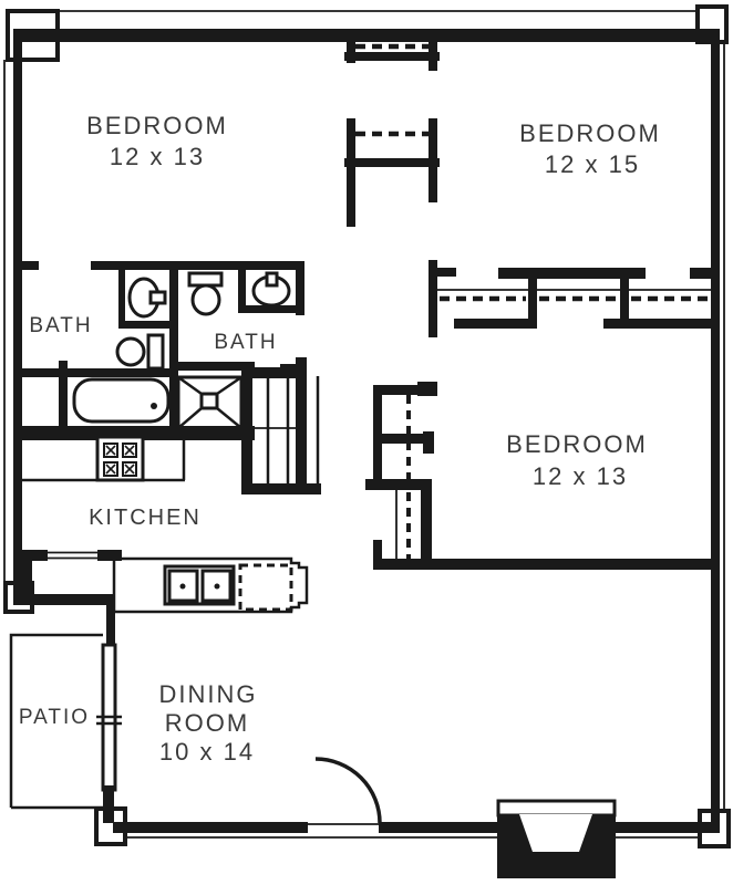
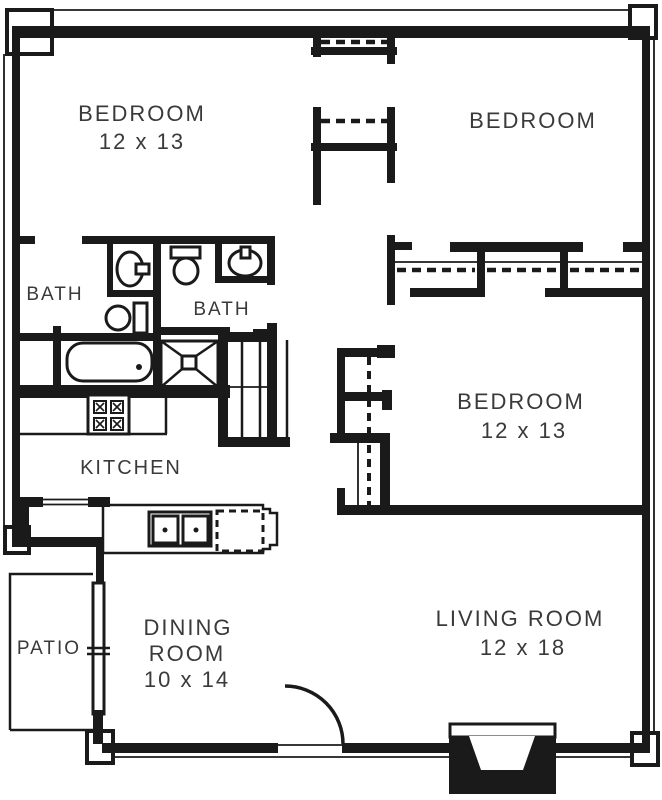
  BEDROOM
  12 x 13
  BEDROOM
- 12 x 15
  BEDROOM
  12 x 13
+ LIVING ROOM
+ 12 x 18
  DINING
  ROOM
  10 x 14
  KITCHEN
  BATH
  BATH
  PATIO
